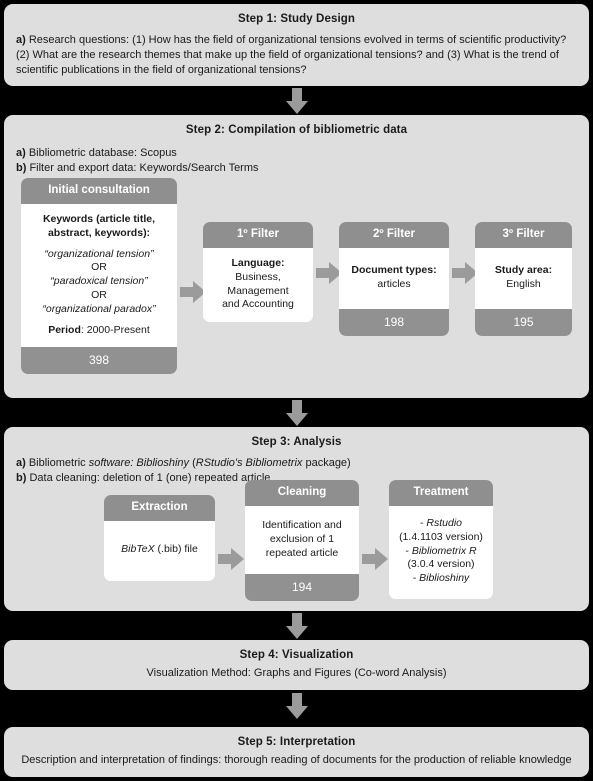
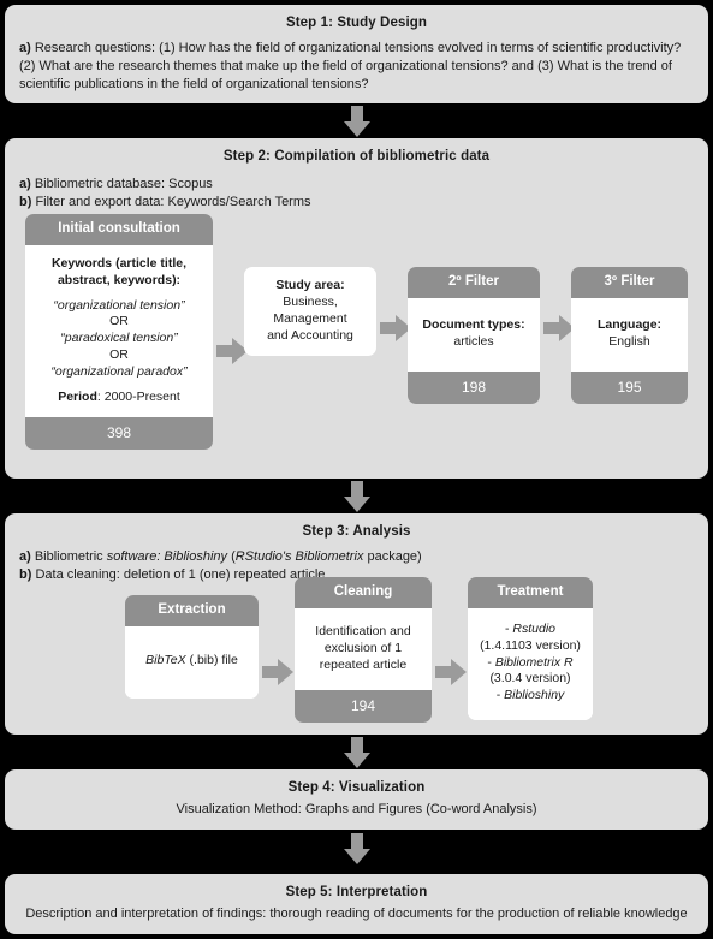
  Step 1: Study Design
  a) Research questions: (1) How has the field of organizational tensions evolved in terms of scientific productivity? (2) What are the research themes that make up the field of organizational tensions? and (3) What is the trend of scientific publications in the field of organizational tensions?
  Step 2: Compilation of bibliometric data
  a) Bibliometric database: Scopus
  b) Filter and export data: Keywords/Search Terms
  Initial consultation
  Keywords (article title,
  abstract, keywords):
  “organizational tension”
  OR
  “paradoxical tension”
  OR
  “organizational paradox”
  Period: 2000-Present
  398
- 1º Filter
- Language:
+ Study area:
  Business, Management
  and Accounting
  2º Filter
  Document types:
  articles
  198
  3º Filter
- Study area:
+ Language:
  English
  195
  Step 3: Analysis
  a) Bibliometric software: Biblioshiny (RStudio's Bibliometrix package)
  b) Data cleaning: deletion of 1 (one) repeated article
  Extraction
  BibTeX (.bib) file
  Cleaning
  Identification and
  exclusion of 1
  repeated article
  194
  Treatment
  - Rstudio
  (1.4.1103 version)
  - Bibliometrix R
  (3.0.4 version)
  - Biblioshiny
  Step 4: Visualization
  Visualization Method: Graphs and Figures (Co-word Analysis)
  Step 5: Interpretation
  Description and interpretation of findings: thorough reading of documents for the production of reliable knowledge
